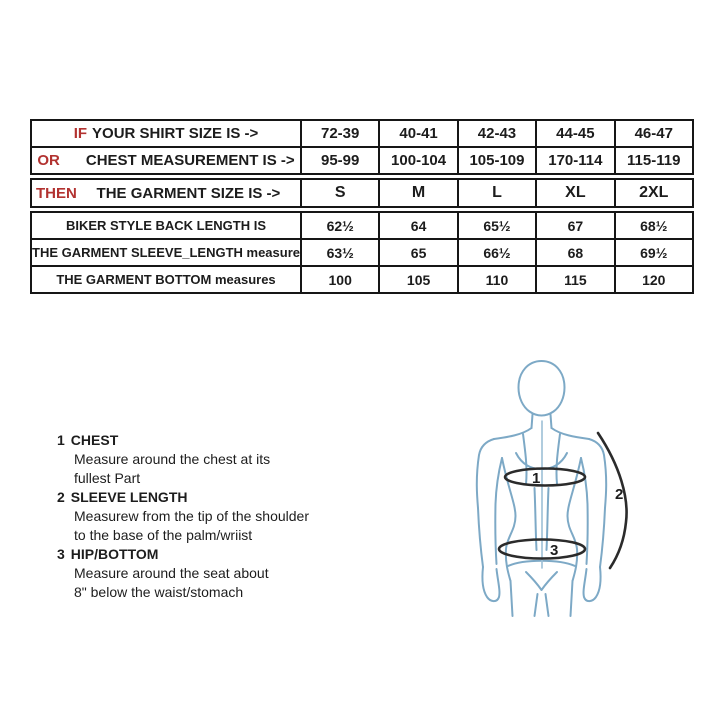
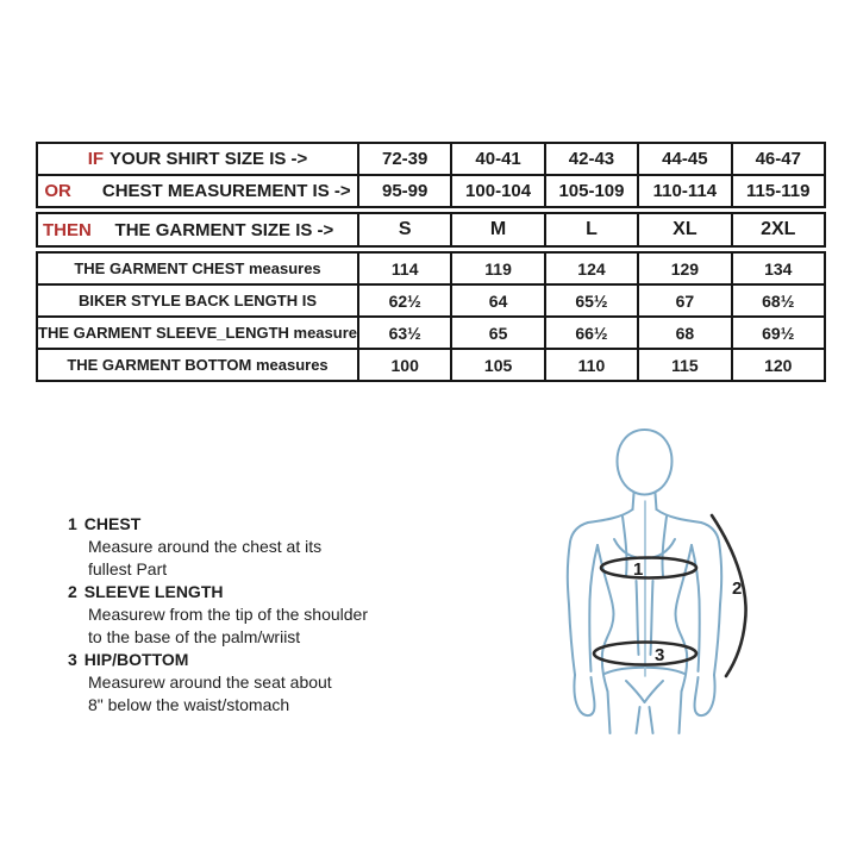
  IF YOUR SHIRT SIZE IS ->	72-39	40-41	42-43	44-45	46-47
- OR CHEST MEASUREMENT IS ->	95-99	100-104	105-109	170-114	115-119
+ OR CHEST MEASUREMENT IS ->	95-99	100-104	105-109	110-114	115-119
  THEN THE GARMENT SIZE IS ->	S	M	L	XL	2XL
+ THE GARMENT CHEST measures	114	119	124	129	134
  BIKER STYLE BACK LENGTH IS	62½	64	65½	67	68½
  THE GARMENT SLEEVE_LENGTH measure	63½	65	66½	68	69½
  THE GARMENT BOTTOM measures	100	105	110	115	120
  1 CHEST
  Measure around the chest at its
  fullest Part
  2 SLEEVE LENGTH
  Measurew from the tip of the shoulder
  to the base of the palm/wriist
  3 HIP/BOTTOM
- Measure around the seat about
+ Measurew around the seat about
  8" below the waist/stomach
  1
  2
  3
